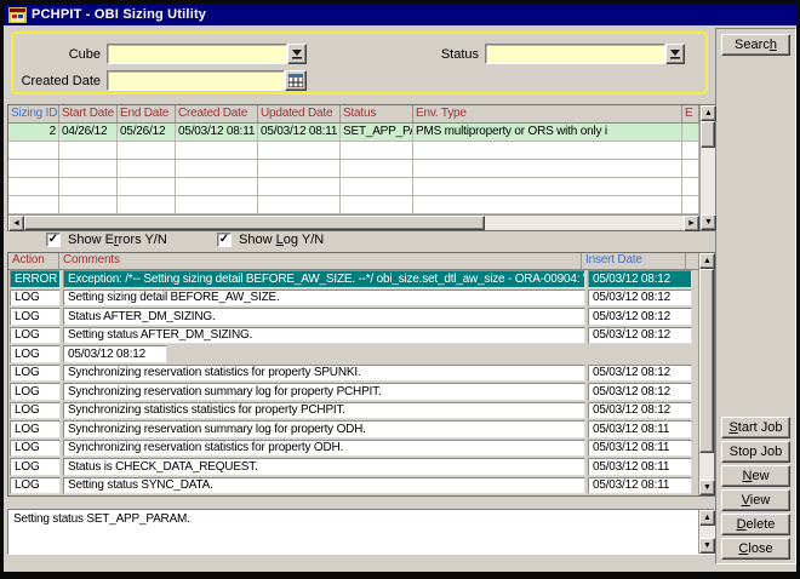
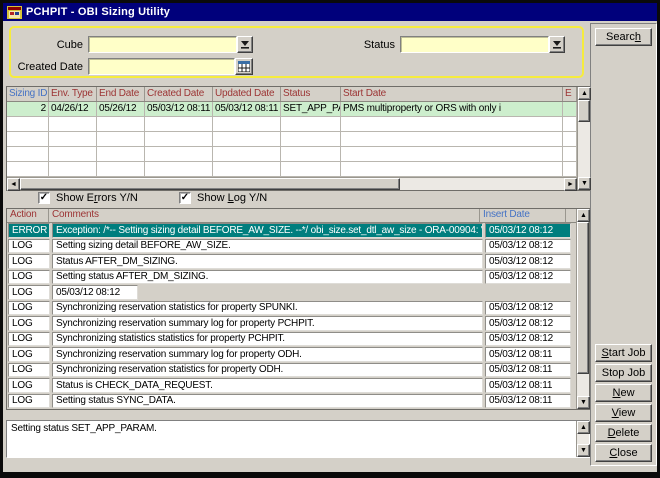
  PCHPIT - OBI Sizing Utility
  Cube
  Status
  Created Date
  Search
  Start Job
  Stop Job
  New
  View
  Delete
  Close
  Sizing ID
- Start Date
+ Env. Type
  End Date
  Created Date
  Updated Date
  Status
- Env. Type
+ Start Date
  E
  2
  04/26/12
  05/26/12
  05/03/12 08:11
  05/03/12 08:11
  SET_APP_PA
  PMS multiproperty or ORS with only i
  ✓
  Show Errors Y/N
  ✓
  Show Log Y/N
  Action
  Comments
  Insert Date
  ERROR
  Exception: /*-- Setting sizing detail BEFORE_AW_SIZE. --*/ obi_size.set_dtl_aw_size - ORA-00904: "
  05/03/12 08:12
  LOG
  Setting sizing detail BEFORE_AW_SIZE.
  05/03/12 08:12
  LOG
  Status AFTER_DM_SIZING.
  05/03/12 08:12
  LOG
  Setting status AFTER_DM_SIZING.
  05/03/12 08:12
  LOG
  05/03/12 08:12
  LOG
  Synchronizing reservation statistics for property SPUNKI.
  05/03/12 08:12
  LOG
  Synchronizing reservation summary log for property PCHPIT.
  05/03/12 08:12
  LOG
  Synchronizing statistics statistics for property PCHPIT.
  05/03/12 08:12
  LOG
  Synchronizing reservation summary log for property ODH.
  05/03/12 08:11
  LOG
  Synchronizing reservation statistics for property ODH.
  05/03/12 08:11
  LOG
  Status is CHECK_DATA_REQUEST.
  05/03/12 08:11
  LOG
  Setting status SYNC_DATA.
  05/03/12 08:11
  Setting status SET_APP_PARAM.
